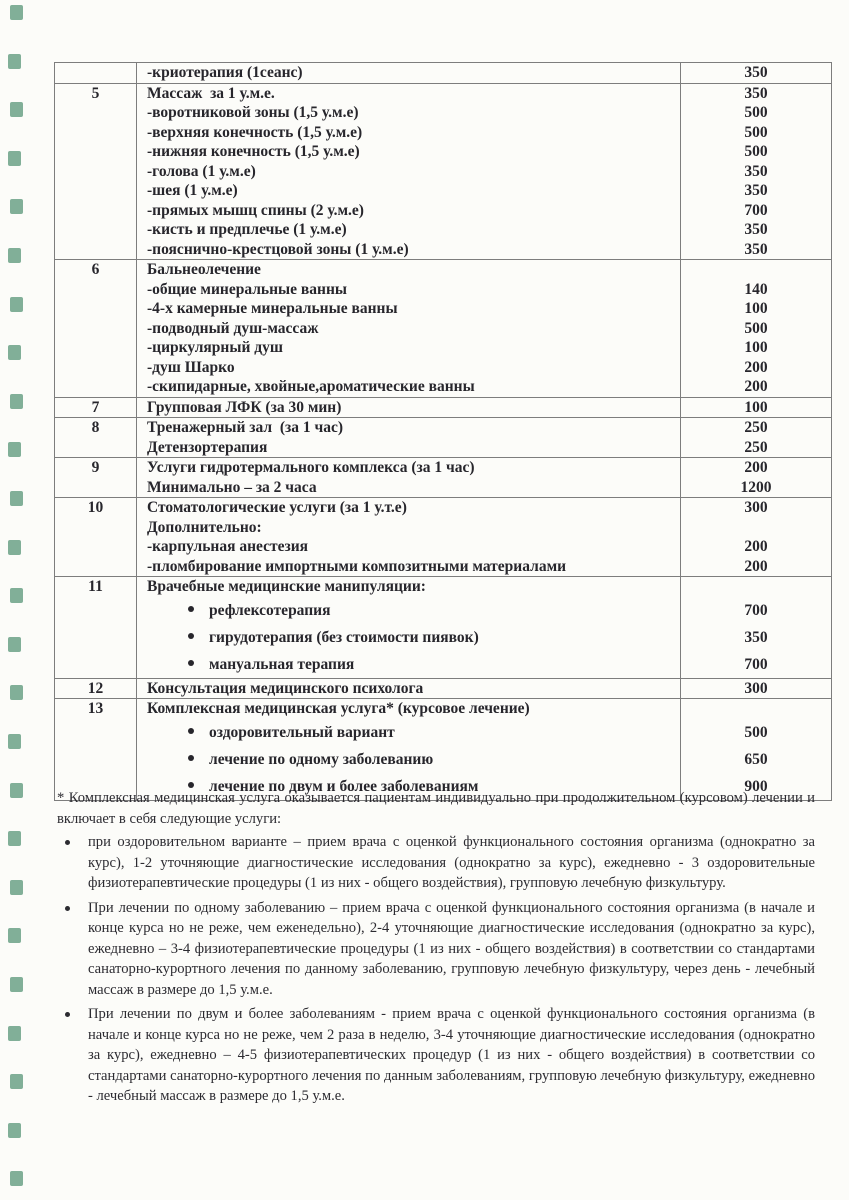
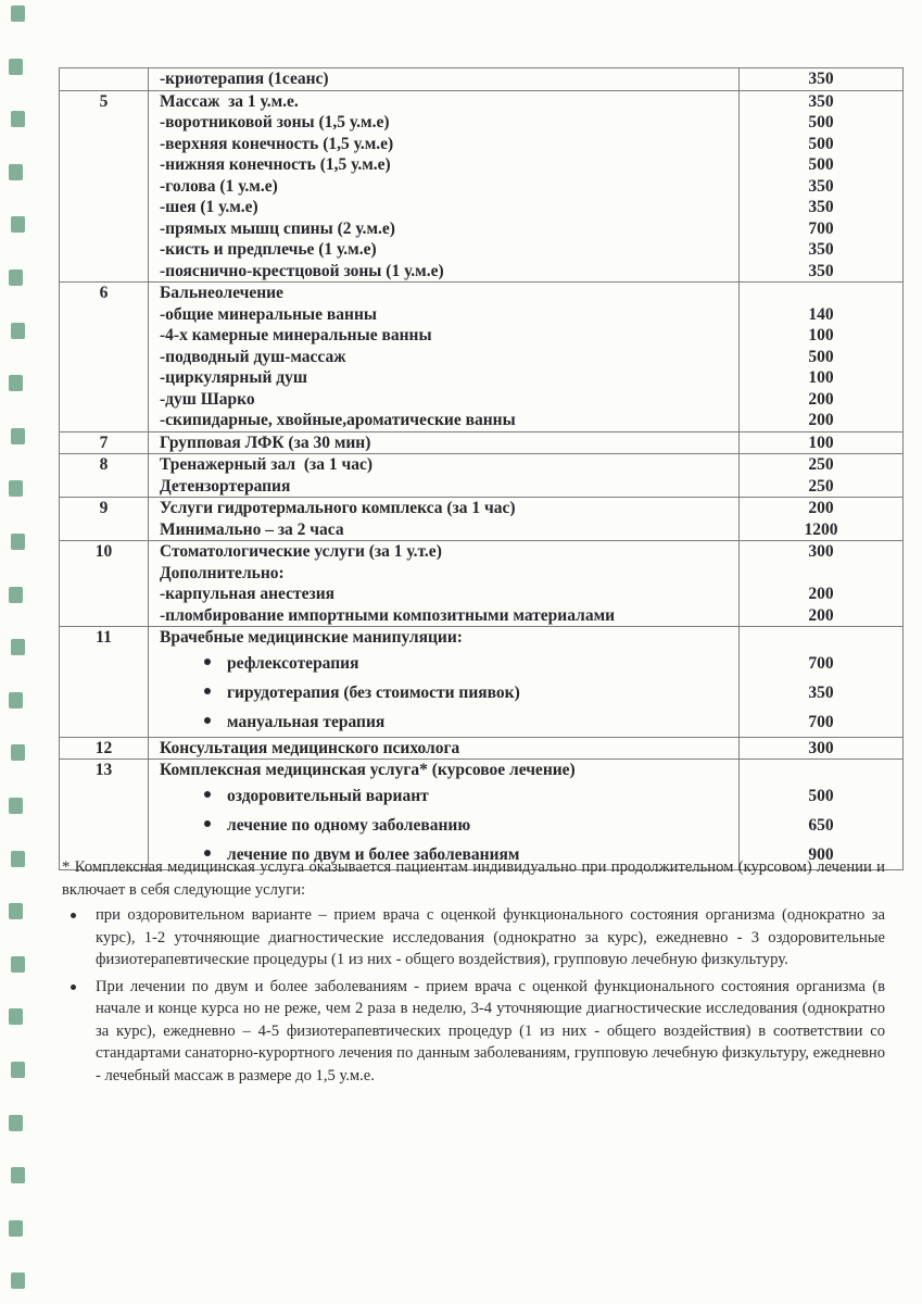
  	-криотерапия (1сеанс)	350
  5	Массаж за 1 у.м.е.	350
  -воротниковой зоны (1,5 у.м.е)	500
  -верхняя конечность (1,5 у.м.е)	500
  -нижняя конечность (1,5 у.м.е)	500
  -голова (1 у.м.е)	350
  -шея (1 у.м.е)	350
  -прямых мышц спины (2 у.м.е)	700
  -кисть и предплечье (1 у.м.е)	350
  -пояснично-крестцовой зоны (1 у.м.е)	350
  6	Бальнеолечение
  -общие минеральные ванны	140
  -4-х камерные минеральные ванны	100
  -подводный душ-массаж	500
  -циркулярный душ	100
  -душ Шарко	200
  -скипидарные, хвойные,ароматические ванны	200
  7	Групповая ЛФК (за 30 мин)	100
  8	Тренажерный зал (за 1 час)	250
  Детензортерапия	250
  9	Услуги гидротермального комплекса (за 1 час)	200
  Минимально – за 2 часа	1200
  10	Стоматологические услуги (за 1 у.т.е)	300
  Дополнительно:
  -карпульная анестезия	200
  -пломбирование импортными композитными материалами	200
  11	Врачебные медицинские манипуляции:
  рефлексотерапия	700
  гирудотерапия (без стоимости пиявок)	350
  мануальная терапия	700
  12	Консультация медицинского психолога	300
  13	Комплексная медицинская услуга* (курсовое лечение)
  оздоровительный вариант	500
  лечение по одному заболеванию	650
  лечение по двум и более заболеваниям	900
  * Комплексная медицинская услуга оказывается пациентам индивидуально при продолжительном (курсовом) лечении и включает в себя следующие услуги:
  при оздоровительном варианте – прием врача с оценкой функционального состояния организма (однократно за курс), 1-2 уточняющие диагностические исследования (однократно за курс), ежедневно - 3 оздоровительные физиотерапевтические процедуры (1 из них - общего воздействия), групповую лечебную физкультуру.
- При лечении по одному заболеванию – прием врача с оценкой функционального состояния организма (в начале и конце курса но не реже, чем еженедельно), 2-4 уточняющие диагностические исследования (однократно за курс), ежедневно – 3-4 физиотерапевтические процедуры (1 из них - общего воздействия) в соответствии со стандартами санаторно-курортного лечения по данному заболеванию, групповую лечебную физкультуру, через день - лечебный массаж в размере до 1,5 у.м.е.
  При лечении по двум и более заболеваниям - прием врача с оценкой функционального состояния организма (в начале и конце курса но не реже, чем 2 раза в неделю, 3-4 уточняющие диагностические исследования (однократно за курс), ежедневно – 4-5 физиотерапевтических процедур (1 из них - общего воздействия) в соответствии со стандартами санаторно-курортного лечения по данным заболеваниям, групповую лечебную физкультуру, ежедневно - лечебный массаж в размере до 1,5 у.м.е.
